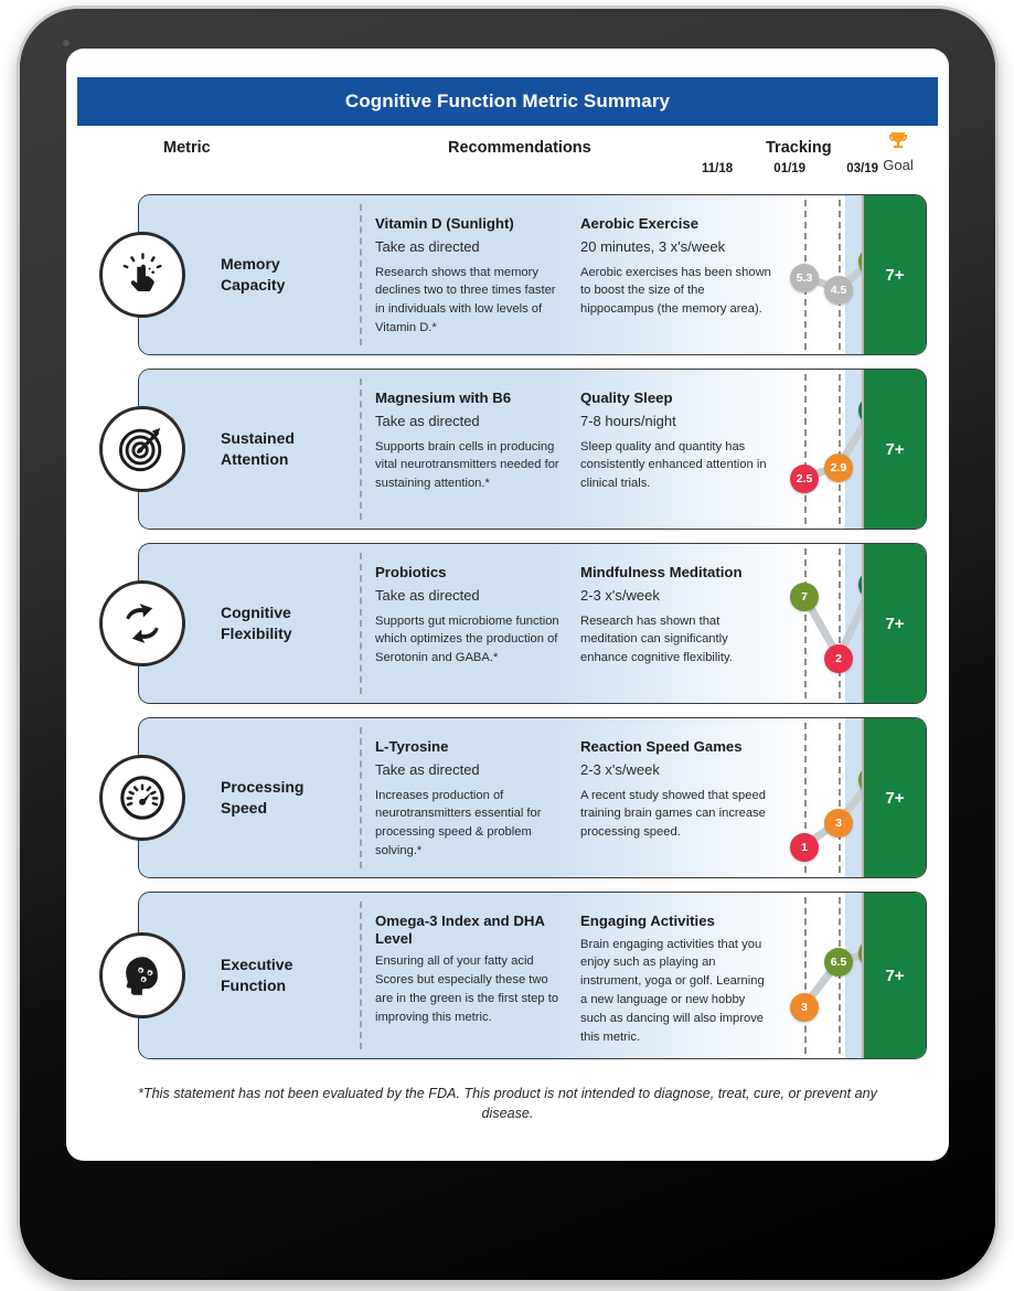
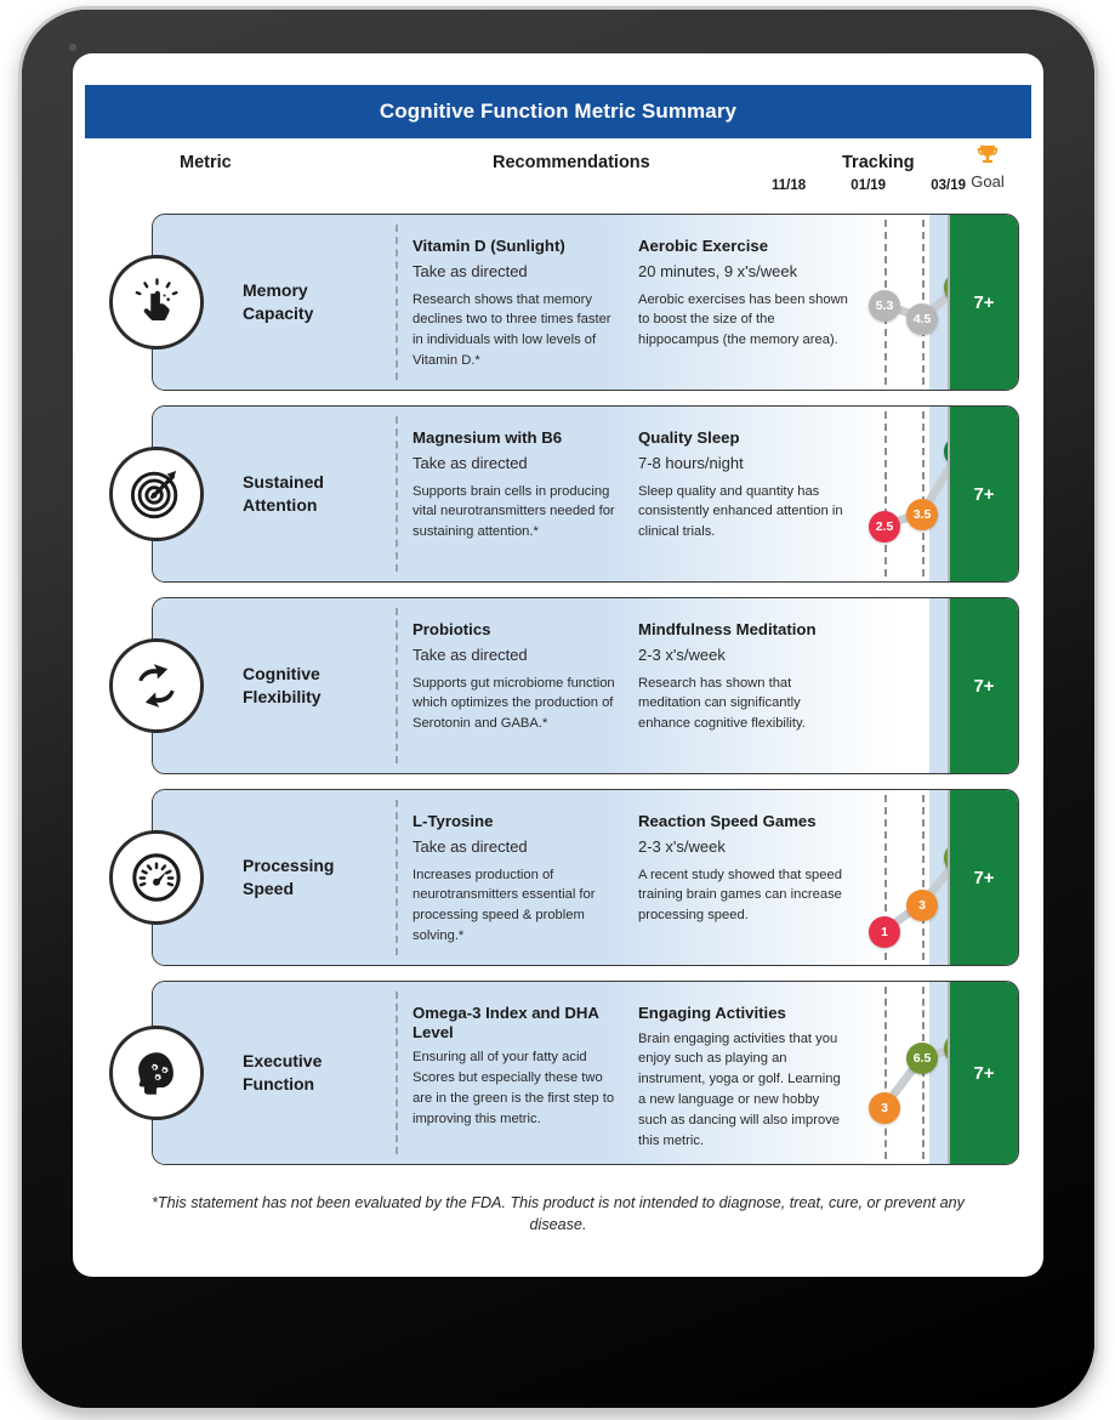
  Cognitive Function Metric Summary
  Metric
  Recommendations
  Tracking
  11/18
  01/19
  03/19
  Goal
  Memory Capacity
  Vitamin D (Sunlight)
  Take as directed
  Research shows that memory declines two to three times faster in individuals with low levels of Vitamin D.*
  Aerobic Exercise
- 20 minutes, 3 x's/week
+ 20 minutes, 9 x's/week
  Aerobic exercises has been shown to boost the size of the hippocampus (the memory area).
  5.3
  4.5
  7+
  Sustained Attention
  Magnesium with B6
  Take as directed
  Supports brain cells in producing vital neurotransmitters needed for sustaining attention.*
  Quality Sleep
  7-8 hours/night
  Sleep quality and quantity has consistently enhanced attention in clinical trials.
  2.5
- 2.9
+ 3.5
  7+
  Cognitive Flexibility
  Probiotics
  Take as directed
  Supports gut microbiome function which optimizes the production of Serotonin and GABA.*
  Mindfulness Meditation
  2-3 x's/week
  Research has shown that meditation can significantly enhance cognitive flexibility.
- 7
- 2
  7+
  Processing Speed
  L-Tyrosine
  Take as directed
  Increases production of neurotransmitters essential for processing speed & problem solving.*
  Reaction Speed Games
  2-3 x's/week
  A recent study showed that speed training brain games can increase processing speed.
  1
  3
  7+
  Executive Function
  Omega-3 Index and DHA Level
  Ensuring all of your fatty acid Scores but especially these two are in the green is the first step to improving this metric.
  Engaging Activities
  Brain engaging activities that you enjoy such as playing an instrument, yoga or golf. Learning a new language or new hobby such as dancing will also improve this metric.
  3
  6.5
  7+
  *This statement has not been evaluated by the FDA. This product is not intended to diagnose, treat, cure, or prevent any disease.
